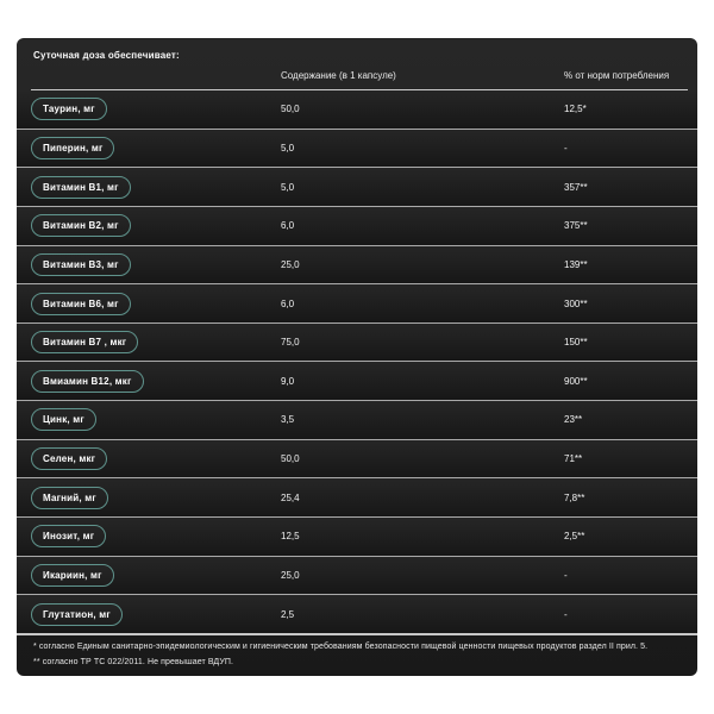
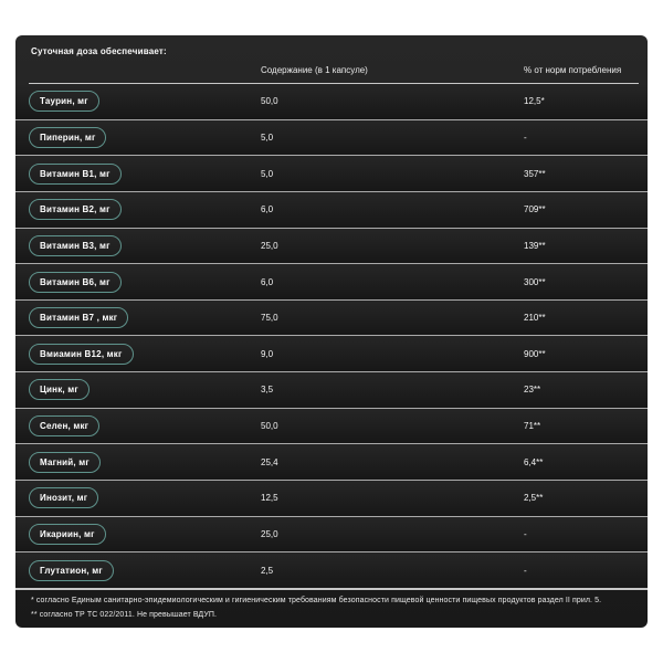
  Суточная доза обеспечивает:
  Содержание (в 1 капсуле)
  % от норм потребления
  Таурин, мг
  50,0
  12,5*
  Пиперин, мг
  5,0
  -
  Витамин В1, мг
  5,0
  357**
  Витамин В2, мг
  6,0
- 375**
+ 709**
  Витамин В3, мг
  25,0
  139**
  Витамин В6, мг
  6,0
  300**
  Витамин В7 , мкг
  75,0
- 150**
+ 210**
  Вмиамин В12, мкг
  9,0
  900**
  Цинк, мг
  3,5
  23**
  Селен, мкг
  50,0
  71**
  Магний, мг
  25,4
- 7,8**
+ 6,4**
  Инозит, мг
  12,5
  2,5**
  Икариин, мг
  25,0
  -
  Глутатион, мг
  2,5
  -
